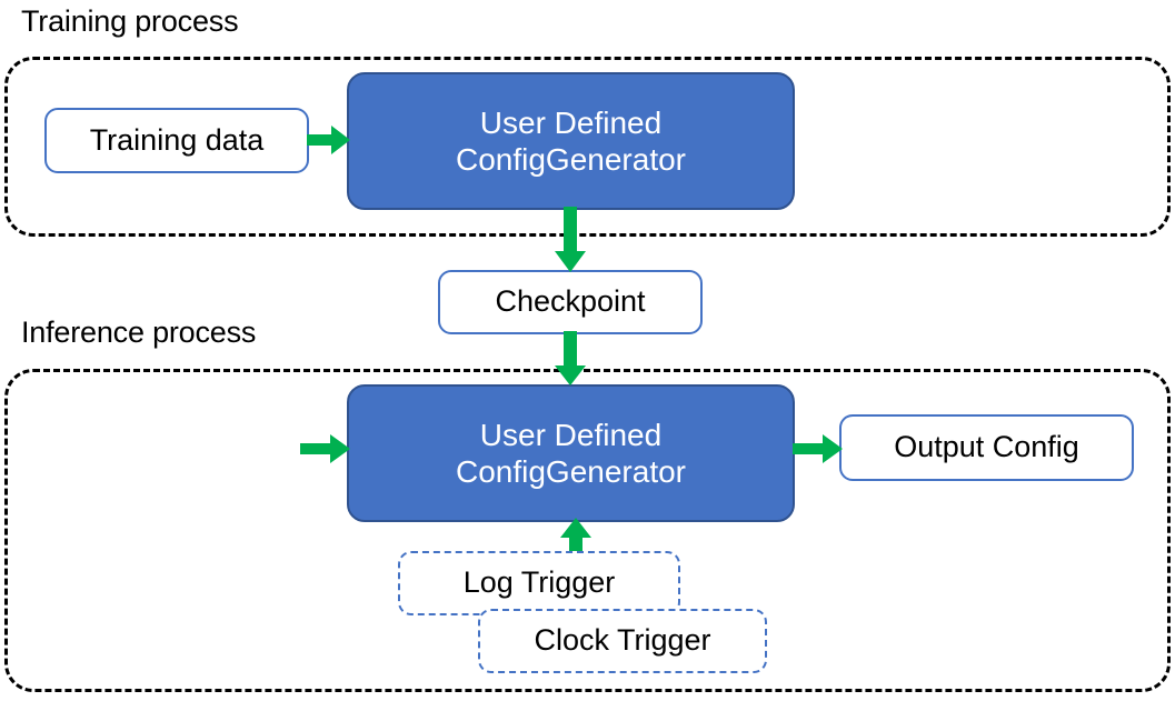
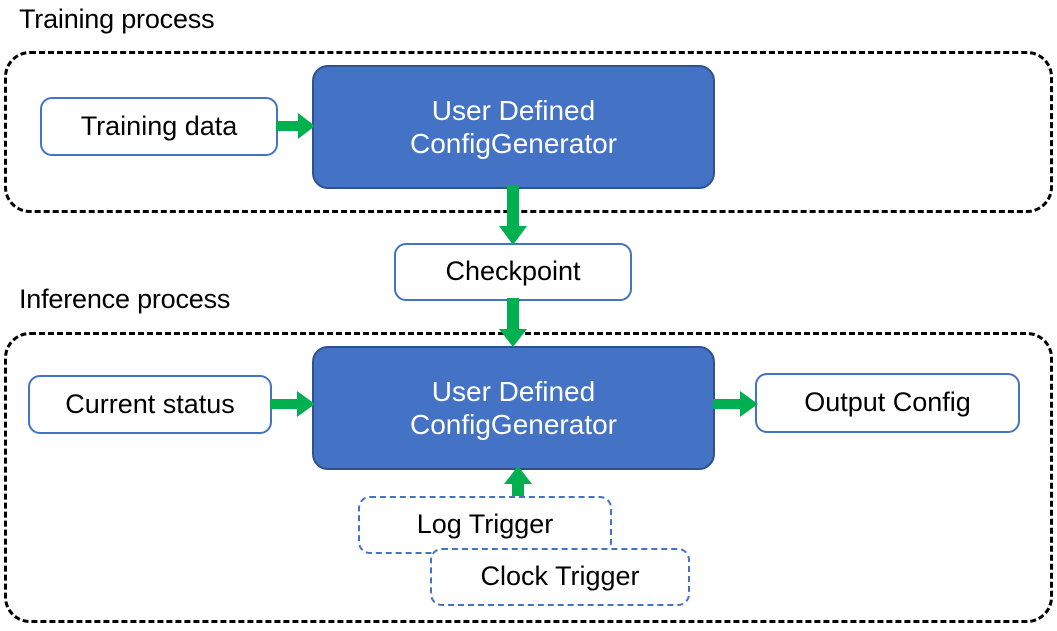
  Training process
  Inference process
  Training data
  User Defined
  ConfigGenerator
  Checkpoint
+ Current status
  User Defined
  ConfigGenerator
  Output Config
  Log Trigger
  Clock Trigger
